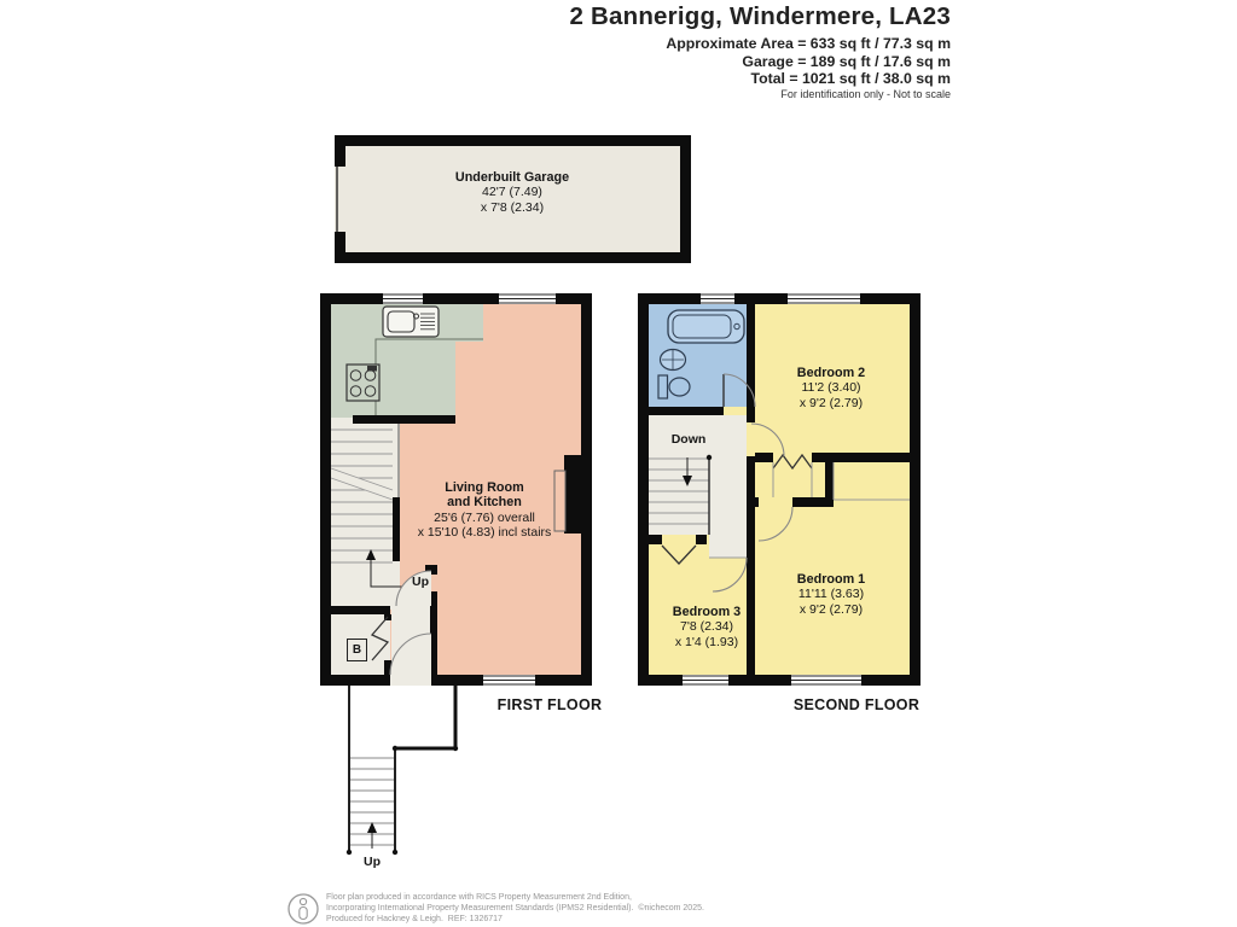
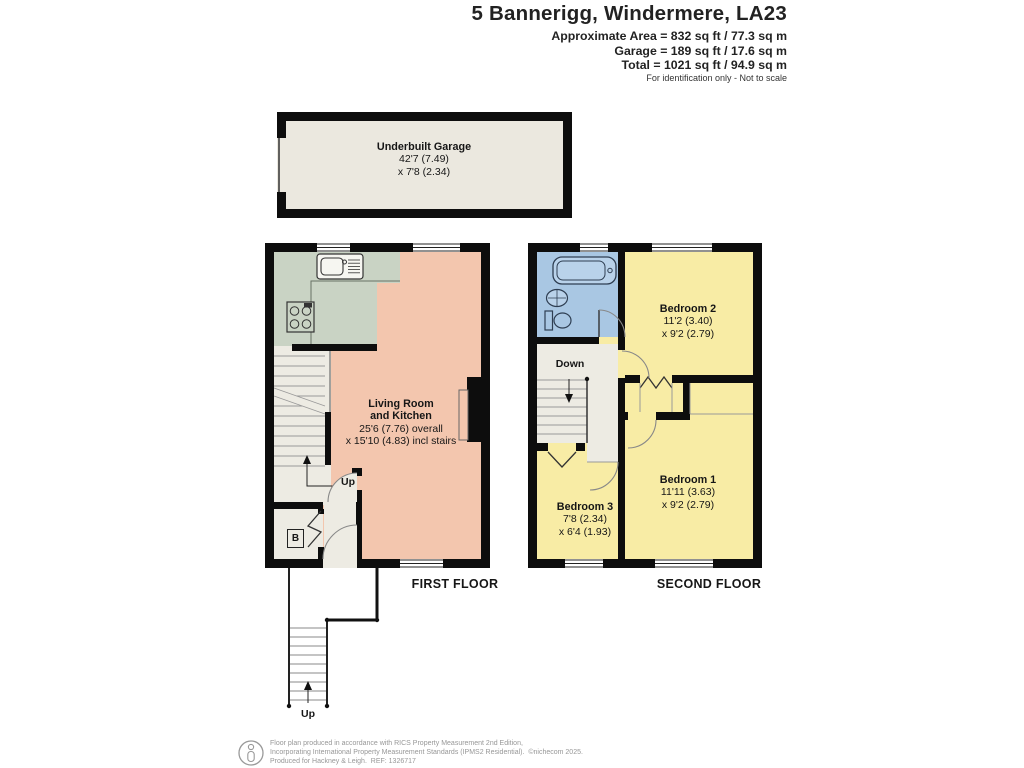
- 2 Bannerigg, Windermere, LA23
+ 5 Bannerigg, Windermere, LA23
- Approximate Area = 633 sq ft / 77.3 sq m
+ Approximate Area = 832 sq ft / 77.3 sq m
  Garage = 189 sq ft / 17.6 sq m
- Total = 1021 sq ft / 38.0 sq m
+ Total = 1021 sq ft / 94.9 sq m
  For identification only - Not to scale
  Underbuilt Garage
  42'7 (7.49)
  x 7'8 (2.34)
  Living Room
  and Kitchen
  25'6 (7.76) overall
  x 15'10 (4.83) incl stairs
  Bedroom 2
  11'2 (3.40)
  x 9'2 (2.79)
  Bedroom 1
  11'11 (3.63)
  x 9'2 (2.79)
  Bedroom 3
  7'8 (2.34)
- x 1'4 (1.93)
+ x 6'4 (1.93)
  Up
  Down
  Up
  B
  FIRST FLOOR
  SECOND FLOOR
